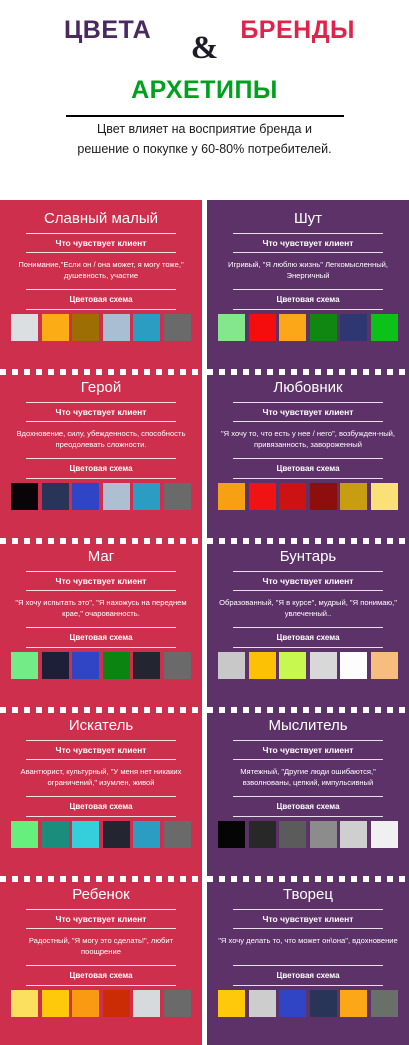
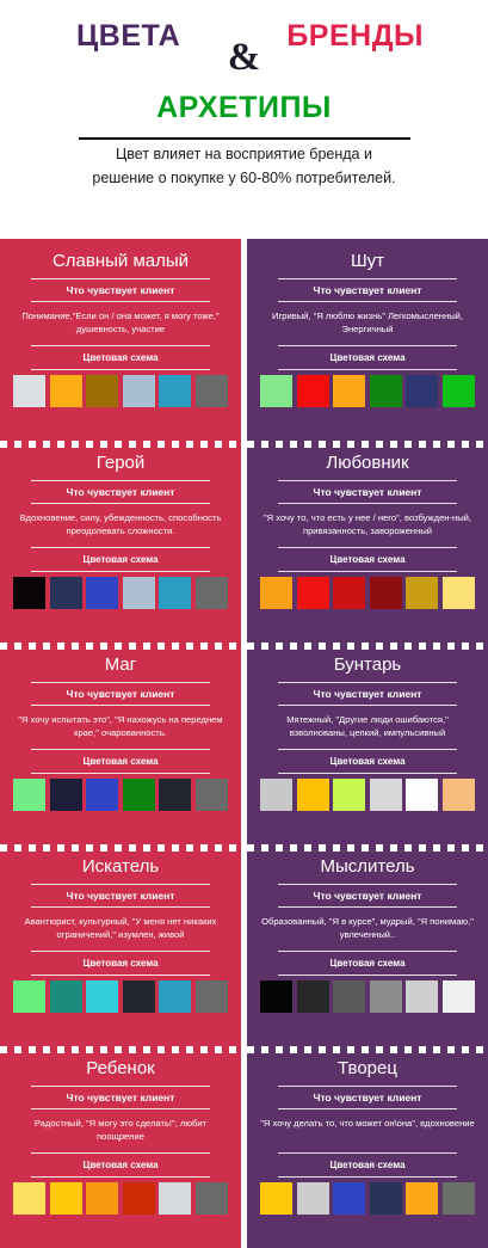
  ЦВЕТА
  &
  БРЕНДЫ
  АРХЕТИПЫ
  Цвет влияет на восприятие бренда и
  решение о покупке у 60-80% потребителей.
  Славный малый
  Что чувствует клиент
  Понимание,"Если он / она может, я могу тоже," душевность, участие
  Цветовая схема
  Шут
  Что чувствует клиент
  Игривый, "Я люблю жизнь" Легкомысленный, Энергичный
  Цветовая схема
  Герой
  Что чувствует клиент
  Вдохновение, силу, убежденность, способность преодолевать сложности.
  Цветовая схема
  Любовник
  Что чувствует клиент
  "Я хочу то, что есть у нее / него", возбужден-ный, привязанность, завороженный
  Цветовая схема
  Маг
  Что чувствует клиент
  "Я хочу испытать это", "Я нахожусь на переднем крае," очарованность.
  Цветовая схема
  Бунтарь
  Что чувствует клиент
- Образованный, "Я в курсе", мудрый, "Я понимаю," увлеченный..
+ Мятежный, "Другие люди ошибаются," взволнованы, цепкий, импульсивный
  Цветовая схема
  Искатель
  Что чувствует клиент
  Авантюрист, культурный, "У меня нет никаких ограничений," изумлен, живой
  Цветовая схема
  Мыслитель
  Что чувствует клиент
- Мятежный, "Другие люди ошибаются," взволнованы, цепкий, импульсивный
+ Образованный, "Я в курсе", мудрый, "Я понимаю," увлеченный..
  Цветовая схема
  Ребенок
  Что чувствует клиент
  Радостный, "Я могу это сделать!", любит поощрение
  Цветовая схема
  Творец
  Что чувствует клиент
  "Я хочу делать то, что может он\она", вдохновение
  Цветовая схема
